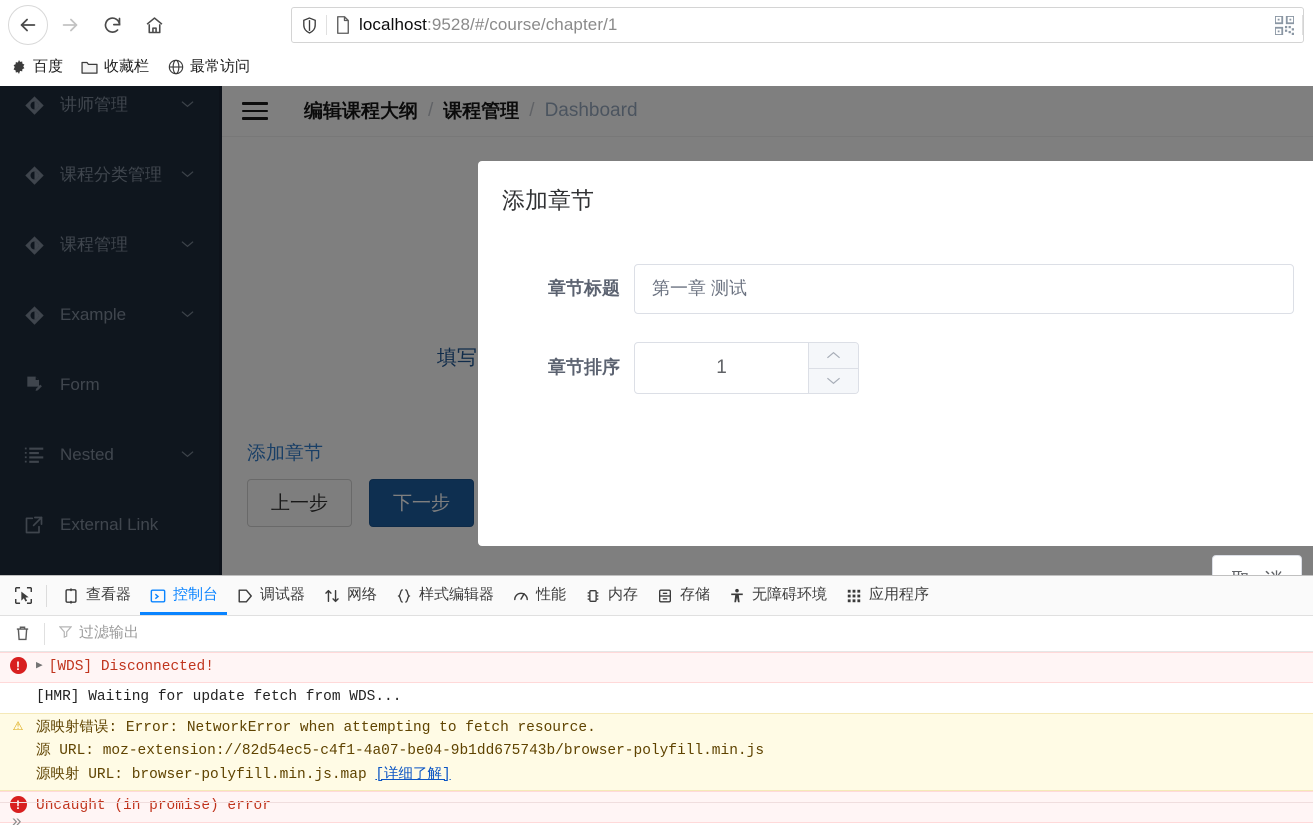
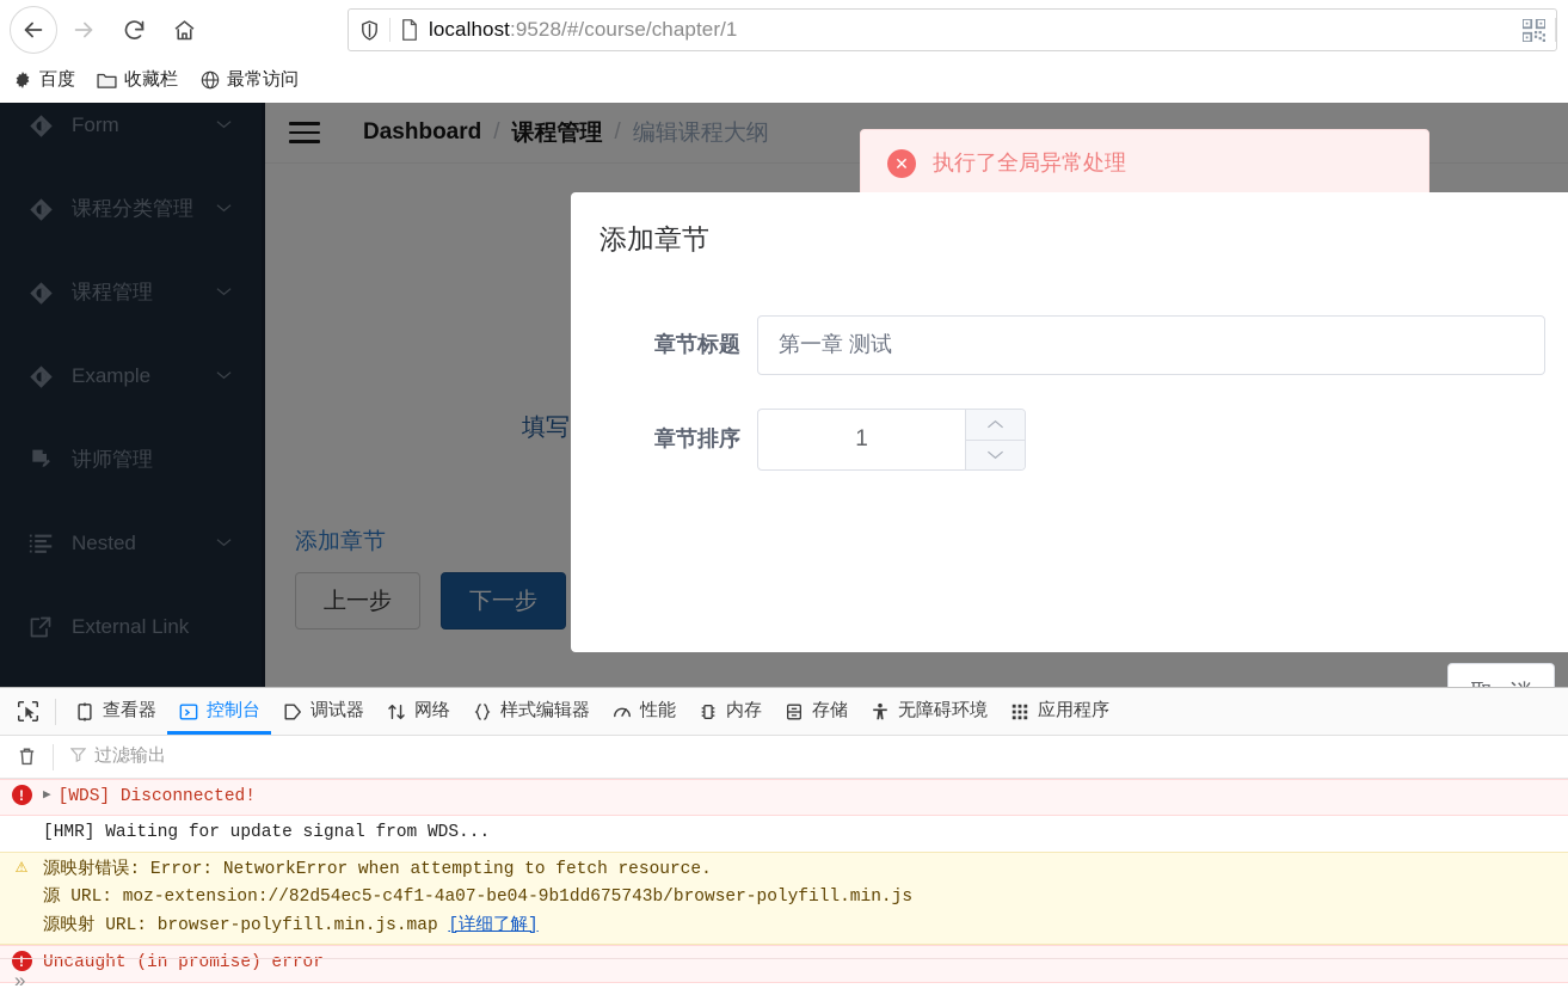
  localhost:9528/#/course/chapter/1
  百度
  收藏栏
  最常访问
- 讲师管理
+ Form
  课程分类管理
  课程管理
  Example
- Form
+ 讲师管理
  Nested
  External Link
- 编辑课程大纲
+ Dashboard
  /
  课程管理
  /
- Dashboard
+ 编辑课程大纲
  填写
  添加章节
  上一步
  下一步
+ ✕
+ 执行了全局异常处理
  添加章节
  章节标题
  第一章 测试
  章节排序
  1
  查看器
  控制台
  调试器
  网络
  样式编辑器
  性能
  内存
  存储
  无障碍环境
  应用程序
  过滤输出
  !
  ▶
  [WDS] Disconnected!
- [HMR] Waiting for update fetch from WDS...
+ [HMR] Waiting for update signal from WDS...
  ⚠
  源映射错误: Error: NetworkError when attempting to fetch resource.
  源 URL: moz-extension://82d54ec5-c4f1-4a07-be04-9b1dd675743b/browser-polyfill.min.js
  源映射 URL: browser-polyfill.min.js.map [详细了解]
  !
  Uncaught (in promise) error
  »
